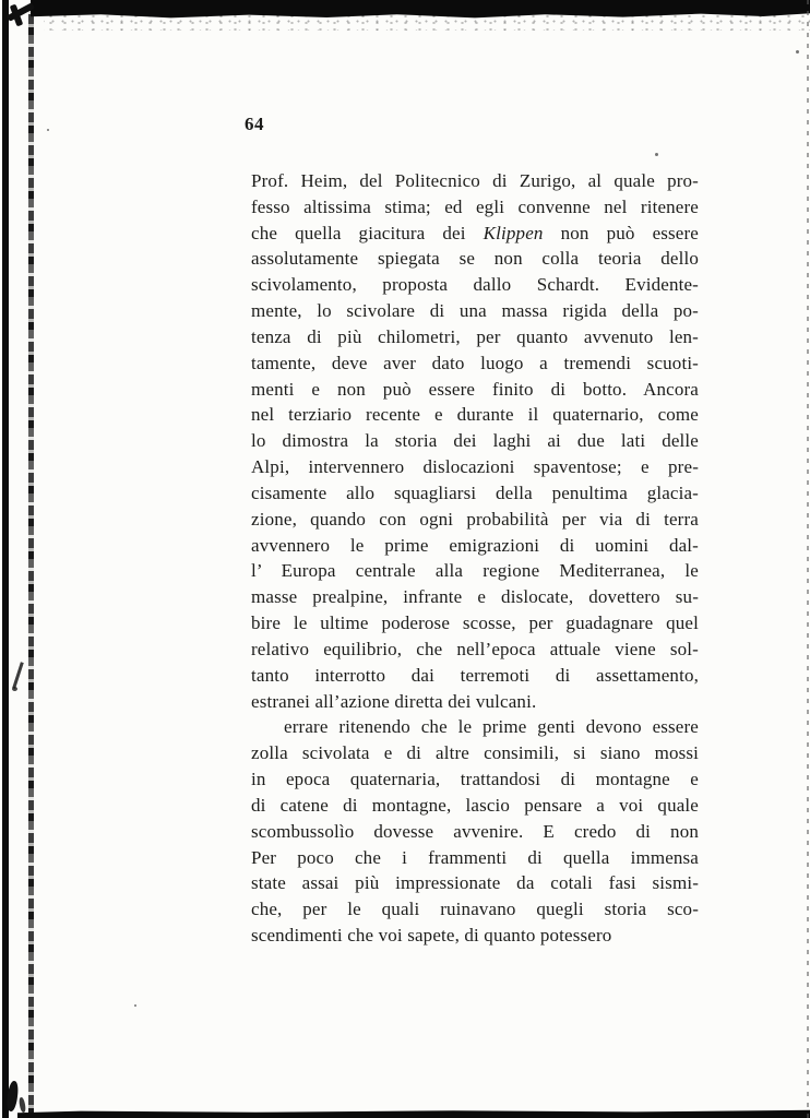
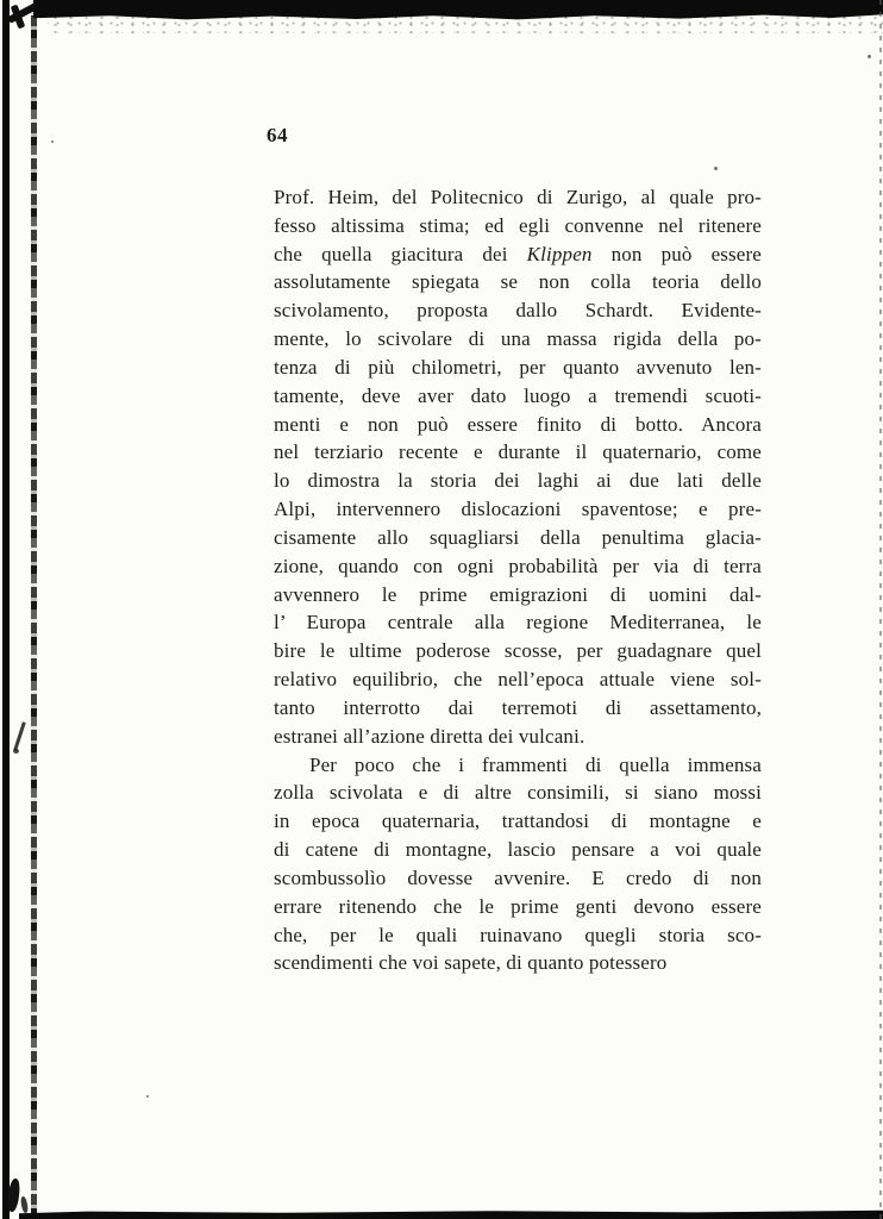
  64
  Prof. Heim, del Politecnico di Zurigo, al quale pro-
  fesso altissima stima; ed egli convenne nel ritenere
  che quella giacitura dei Klippen non può essere
  assolutamente spiegata se non colla teoria dello
  scivolamento, proposta dallo Schardt. Evidente-
  mente, lo scivolare di una massa rigida della po-
  tenza di più chilometri, per quanto avvenuto len-
  tamente, deve aver dato luogo a tremendi scuoti-
  menti e non può essere finito di botto. Ancora
  nel terziario recente e durante il quaternario, come
  lo dimostra la storia dei laghi ai due lati delle
  Alpi, intervennero dislocazioni spaventose; e pre-
  cisamente allo squagliarsi della penultima glacia-
  zione, quando con ogni probabilità per via di terra
  avvennero le prime emigrazioni di uomini dal-
  l’ Europa centrale alla regione Mediterranea, le
- masse prealpine, infrante e dislocate, dovettero su-
  bire le ultime poderose scosse, per guadagnare quel
  relativo equilibrio, che nell’epoca attuale viene sol-
  tanto interrotto dai terremoti di assettamento,
  estranei all’azione diretta dei vulcani.
- errare ritenendo che le prime genti devono essere
+ Per poco che i frammenti di quella immensa
  zolla scivolata e di altre consimili, si siano mossi
  in epoca quaternaria, trattandosi di montagne e
  di catene di montagne, lascio pensare a voi quale
  scombussolìo dovesse avvenire. E credo di non
- Per poco che i frammenti di quella immensa
+ errare ritenendo che le prime genti devono essere
- state assai più impressionate da cotali fasi sismi-
  che, per le quali ruinavano quegli storia sco-
  scendimenti che voi sapete, di quanto potessero
